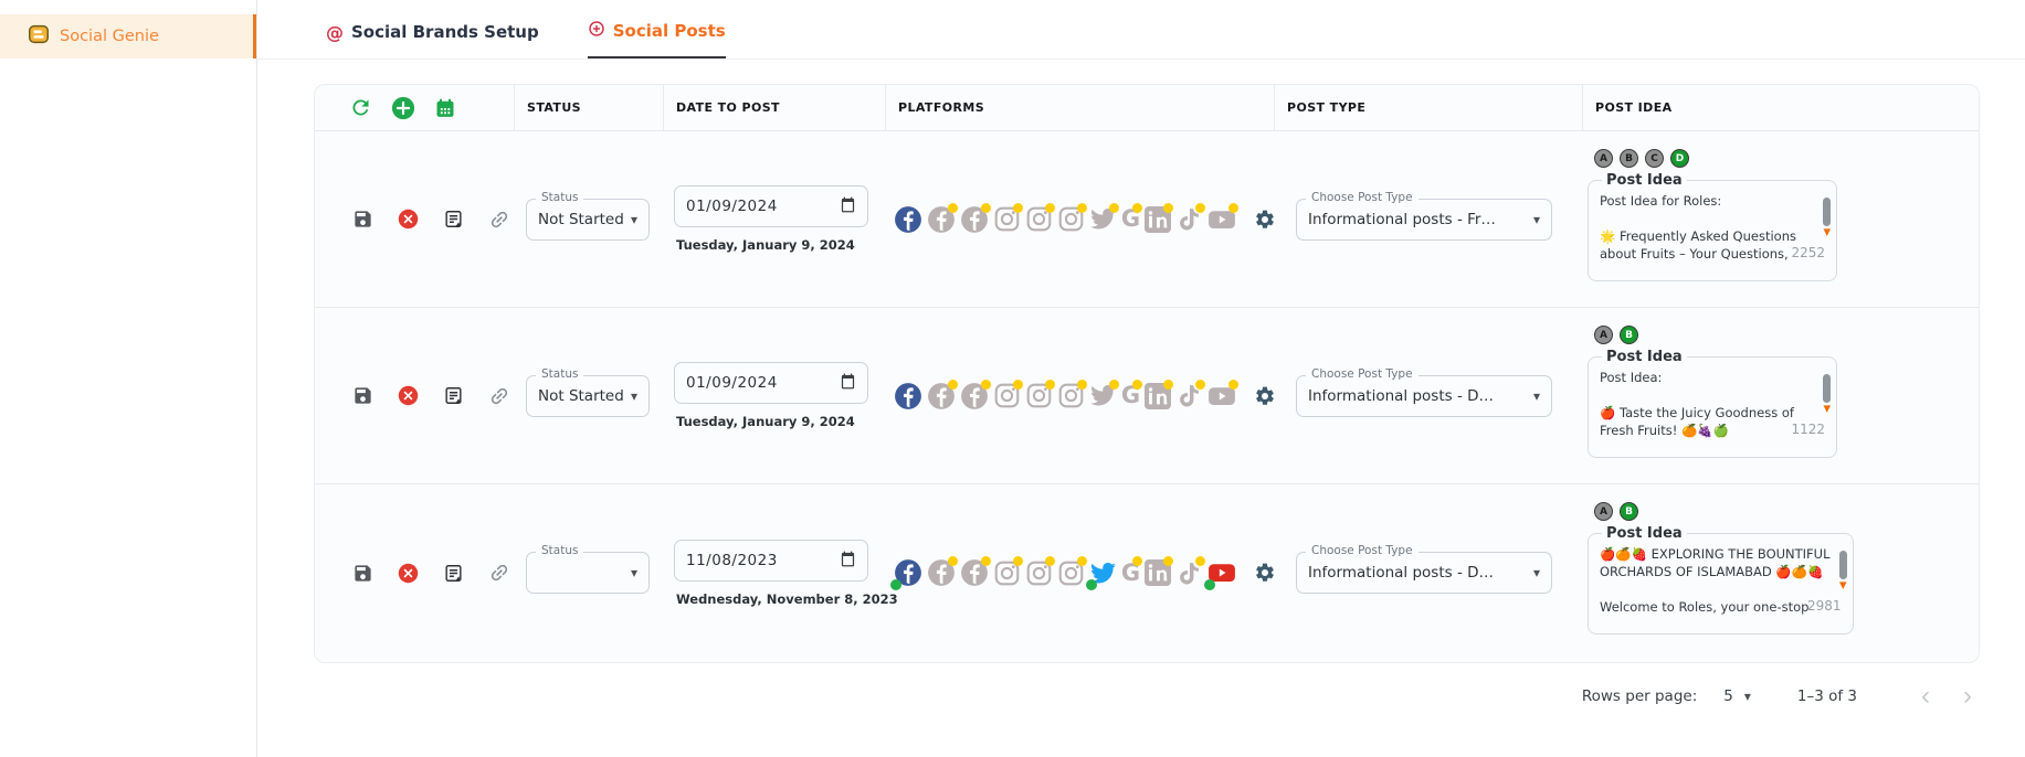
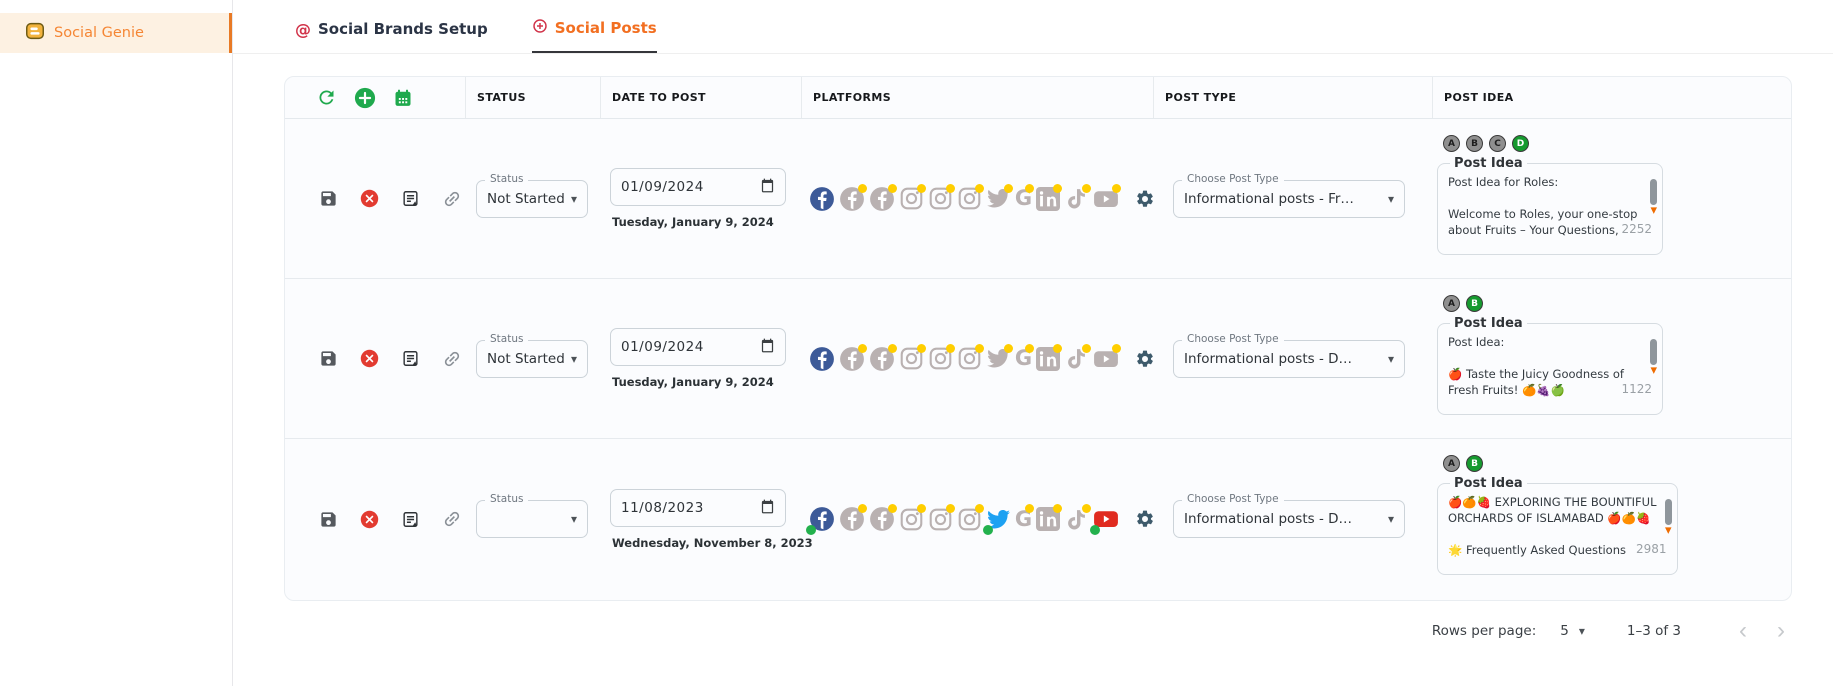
  Social Genie
  @
  Social Brands Setup
  Social Posts
  STATUS
  DATE TO POST
  PLATFORMS
  POST TYPE
  POST IDEA
  Status
  Not Started
  ▾
  01/09/2024
  Tuesday, January 9, 2024
  G
  Choose Post Type
  Informational posts - Fr…
  ▾
  A
  B
  C
  D
  Post Idea
  Post Idea for Roles:
- 🌟 Frequently Asked Questions
+ Welcome to Roles, your one-stop
  about Fruits – Your Questions,
  ▾
  2252
  Status
  Not Started
  ▾
  01/09/2024
  Tuesday, January 9, 2024
  G
  Choose Post Type
  Informational posts - D…
  ▾
  A
  B
  Post Idea
  Post Idea:
  🍎 Taste the Juicy Goodness of
  Fresh Fruits! 🍊🍇🍏
  ▾
  1122
  Status
  ▾
  11/08/2023
  Wednesday, November 8, 202
  G
  Choose Post Type
  Informational posts - D…
  ▾
  A
  B
  Post Idea
  🍎🍊🍓 EXPLORING THE BOUNTIFUL
  ORCHARDS OF ISLAMABAD 🍎🍊🍓
- Welcome to Roles, your one-stop
+ 🌟 Frequently Asked Questions
  ▾
  2981
  Rows per page:
  5
  ▾
  1–3 of 3
  ‹
  ›
